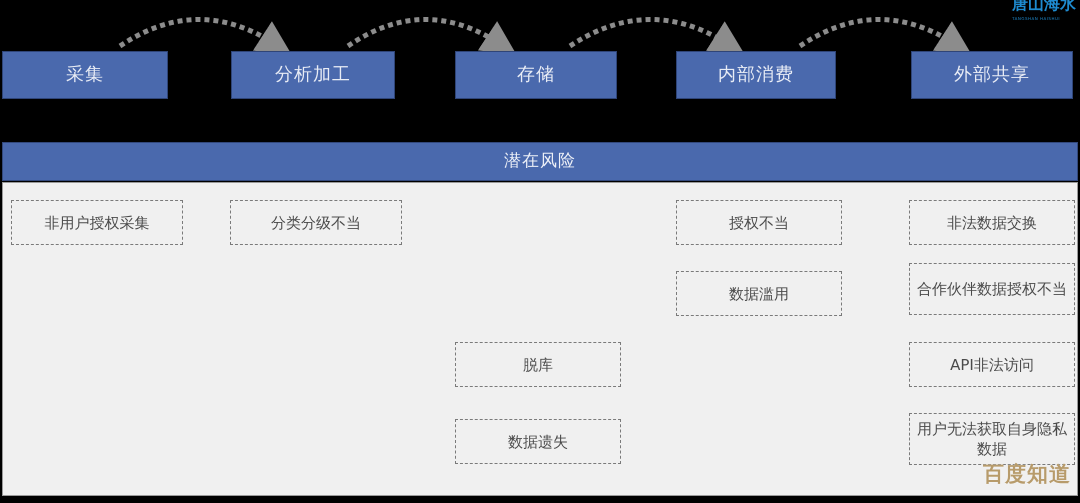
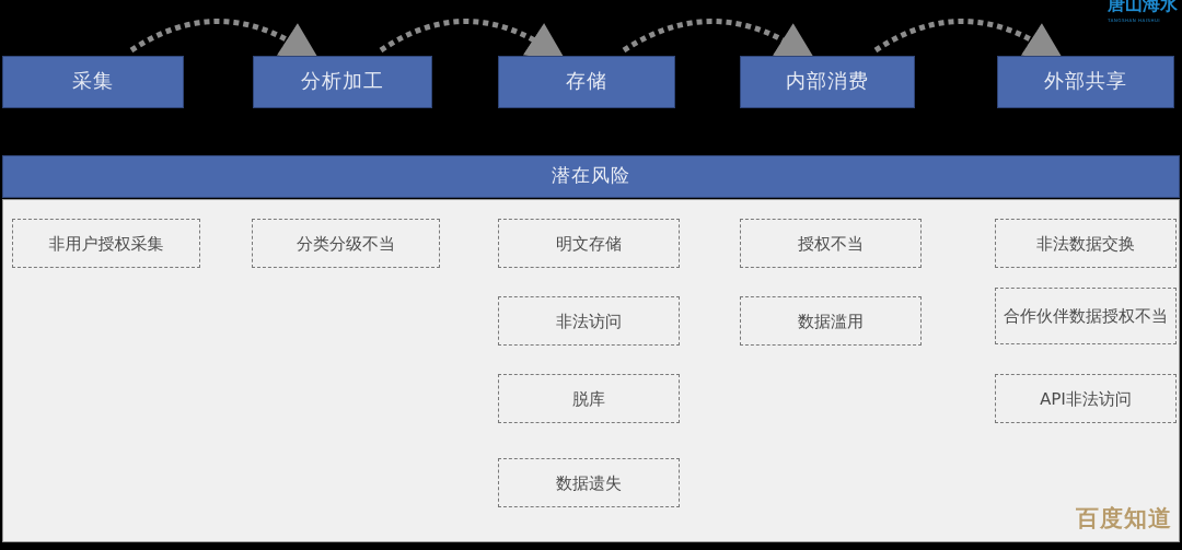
  采集
  分析加工
  存储
  内部消费
  外部共享
  唐山海水
  潜在风险
  非用户授权采集
  分类分级不当
+ 明文存储
+ 非法访问
  脱库
  数据遗失
  授权不当
  数据滥用
  非法数据交换
  合作伙伴数据授权不当
  API非法访问
- 用户无法获取自身隐私数据
  百度知道
